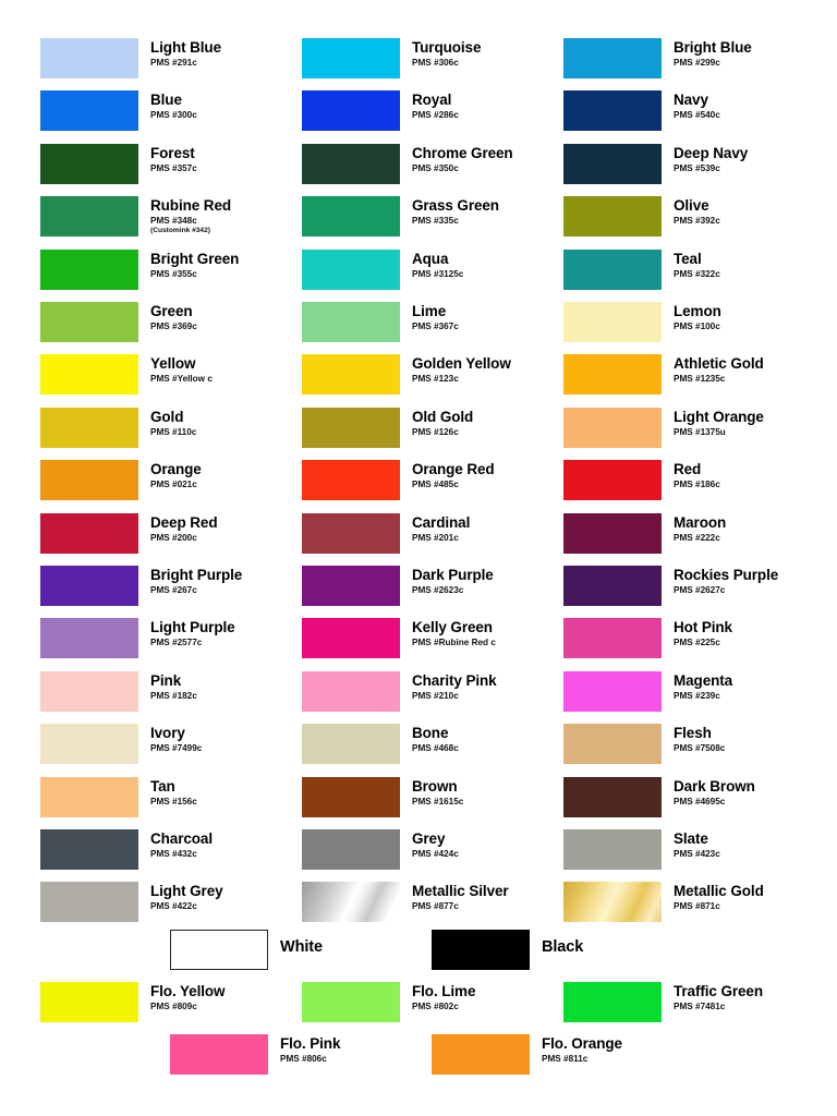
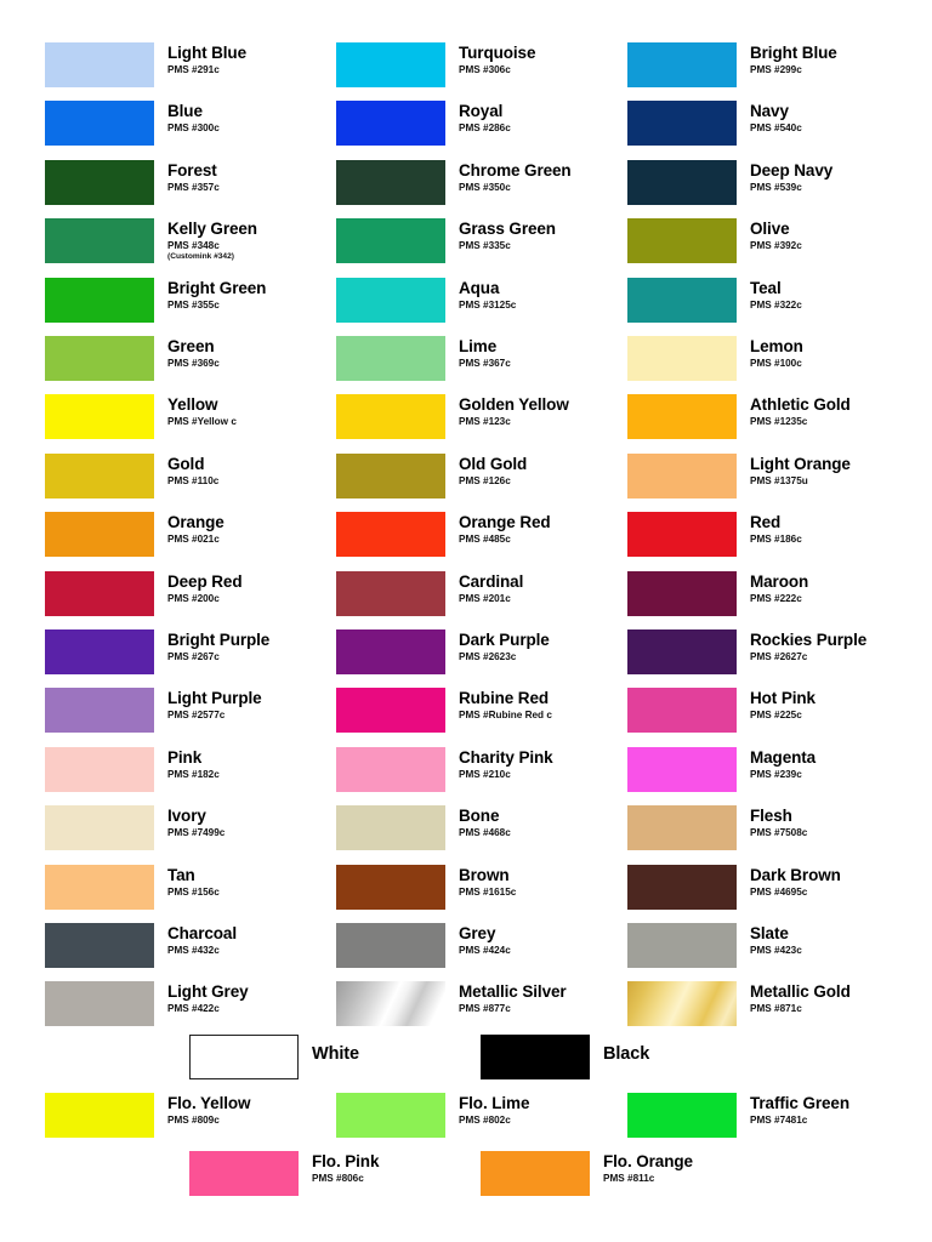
  Light Blue
  PMS #291c
  Turquoise
  PMS #306c
  Bright Blue
  PMS #299c
  Blue
  PMS #300c
  Royal
  PMS #286c
  Navy
  PMS #540c
  Forest
  PMS #357c
  Chrome Green
  PMS #350c
  Deep Navy
  PMS #539c
- Rubine Red
+ Kelly Green
  PMS #348c
  Grass Green
  PMS #335c
  Olive
  PMS #392c
  Bright Green
  PMS #355c
  Aqua
  PMS #3125c
  Teal
  PMS #322c
  Green
  PMS #369c
  Lime
  PMS #367c
  Lemon
  PMS #100c
  Yellow
  PMS #Yellow c
  Golden Yellow
  PMS #123c
  Athletic Gold
  PMS #1235c
  Gold
  PMS #110c
  Old Gold
  PMS #126c
  Light Orange
  PMS #1375u
  Orange
  PMS #021c
  Orange Red
  PMS #485c
  Red
  PMS #186c
  Deep Red
  PMS #200c
  Cardinal
  PMS #201c
  Maroon
  PMS #222c
  Bright Purple
  PMS #267c
  Dark Purple
  PMS #2623c
  Rockies Purple
  PMS #2627c
  Light Purple
  PMS #2577c
- Kelly Green
+ Rubine Red
  PMS #Rubine Red c
  Hot Pink
  PMS #225c
  Pink
  PMS #182c
  Charity Pink
  PMS #210c
  Magenta
  PMS #239c
  Ivory
  PMS #7499c
  Bone
  PMS #468c
  Flesh
  PMS #7508c
  Tan
  PMS #156c
  Brown
  PMS #1615c
  Dark Brown
  PMS #4695c
  Charcoal
  PMS #432c
  Grey
  PMS #424c
  Slate
  PMS #423c
  Light Grey
  PMS #422c
  Metallic Silver
  PMS #877c
  Metallic Gold
  PMS #871c
  White
  Black
  Flo. Yellow
  PMS #809c
  Flo. Lime
  PMS #802c
  Traffic Green
  PMS #7481c
  Flo. Pink
  PMS #806c
  Flo. Orange
  PMS #811c
